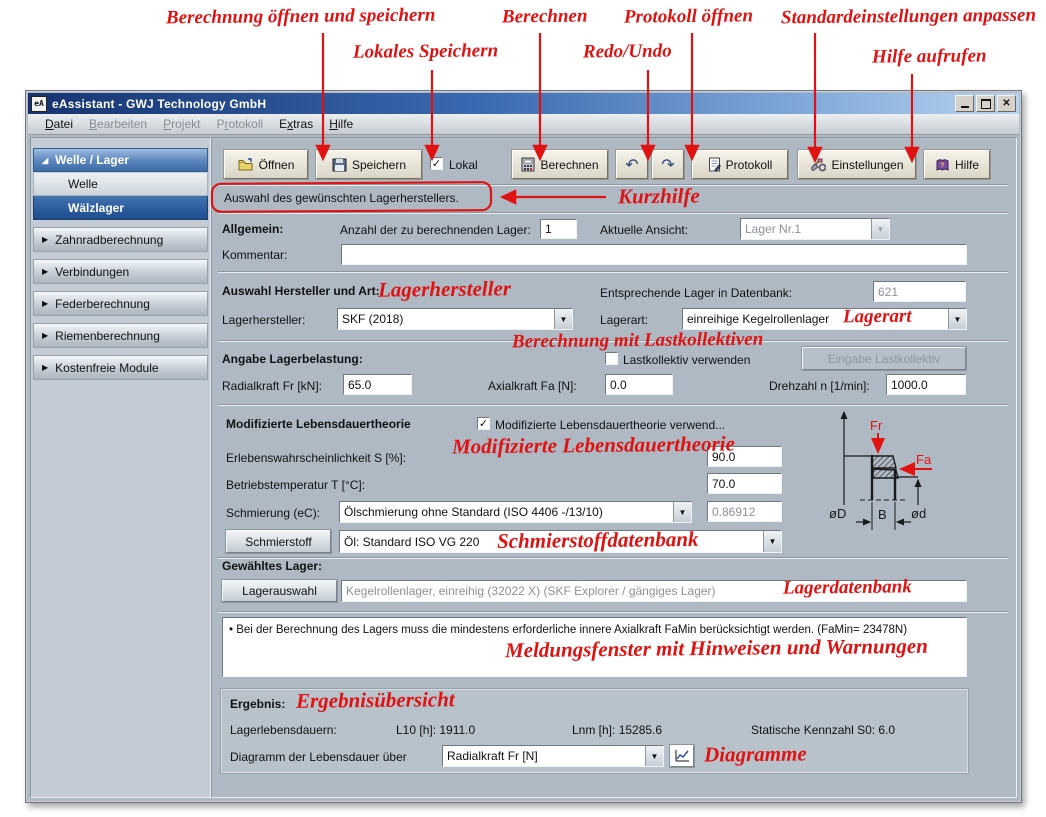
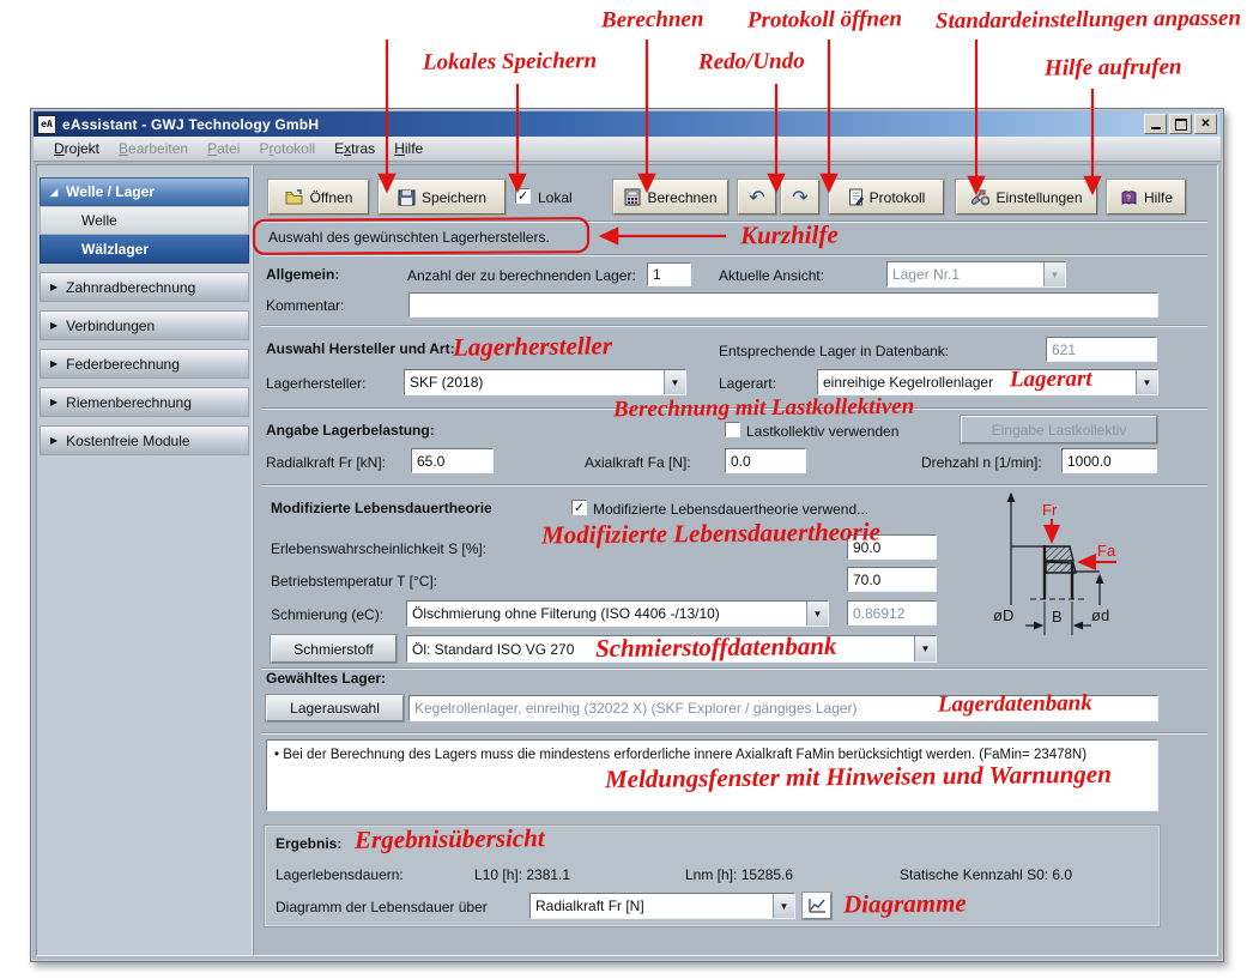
  eA
  eAssistant - GWJ Technology GmbH
  ✕
- Datei
+ Drojekt
  Bearbeiten
- Projekt
+ Patei
  Protokoll
  Extras
  Hilfe
  ◢
  Welle / Lager
  Welle
  Wälzlager
  ▶
  Zahnradberechnung
  ▶
  Verbindungen
  ▶
  Federberechnung
  ▶
  Riemenberechnung
  ▶
  Kostenfreie Module
  Öffnen
  Speichern
  ✓
  Lokal
  Berechnen
  ↶
  ↷
  Protokoll
  Einstellungen
  Hilfe
  Auswahl des gewünschten Lagerherstellers.
  Allgemein:
  Anzahl der zu berechnenden Lager:
  1
  Aktuelle Ansicht:
  Lager Nr.1
  ▼
  Kommentar:
  Auswahl Hersteller und Art:
  Entsprechende Lager in Datenbank:
  621
  Lagerhersteller:
  SKF (2018)
  ▼
  Lagerart:
  einreihige Kegelrollenlager
  ▼
  Angabe Lagerbelastung:
  Lastkollektiv verwenden
  Eingabe Lastkollektiv
  Radialkraft Fr [kN]:
  65.0
  Axialkraft Fa [N]:
  0.0
  Drehzahl n [1/min]:
  1000.0
  Modifizierte Lebensdauertheorie
  ✓
  Modifizierte Lebensdauertheorie verwend...
  Erlebenswahrscheinlichkeit S [%]:
  90.0
  Betriebstemperatur T [°C]:
  70.0
  Schmierung (eC):
- Ölschmierung ohne Standard (ISO 4406 -/13/10)
+ Ölschmierung ohne Filterung (ISO 4406 -/13/10)
  ▼
  0.86912
  Schmierstoff
- Öl: Standard ISO VG 220
+ Öl: Standard ISO VG 270
  ▼
  øD
  B
  ød
  Fr
  Fa
  Gewähltes Lager:
  Lagerauswahl
  Kegelrollenlager, einreihig (32022 X) (SKF Explorer / gängiges Lager)
  • Bei der Berechnung des Lagers muss die mindestens erforderliche innere Axialkraft FaMin berücksichtigt werden. (FaMin= 23478N)
  Ergebnis:
  Lagerlebensdauern:
- L10 [h]: 1911.0
+ L10 [h]: 2381.1
  Lnm [h]: 15285.6
  Statische Kennzahl S0: 6.0
  Diagramm der Lebensdauer über
  Radialkraft Fr [N]
  ▼
- Berechnung öffnen und speichern
  Berechnen
  Protokoll öffnen
  Standardeinstellungen anpassen
  Lokales Speichern
  Redo/Undo
  Hilfe aufrufen
  Kurzhilfe
  Lagerhersteller
  Lagerart
  Berechnung mit Lastkollektiven
  Modifizierte Lebensdauertheorie
  Schmierstoffdatenbank
  Lagerdatenbank
  Meldungsfenster mit Hinweisen und Warnungen
  Ergebnisübersicht
  Diagramme
